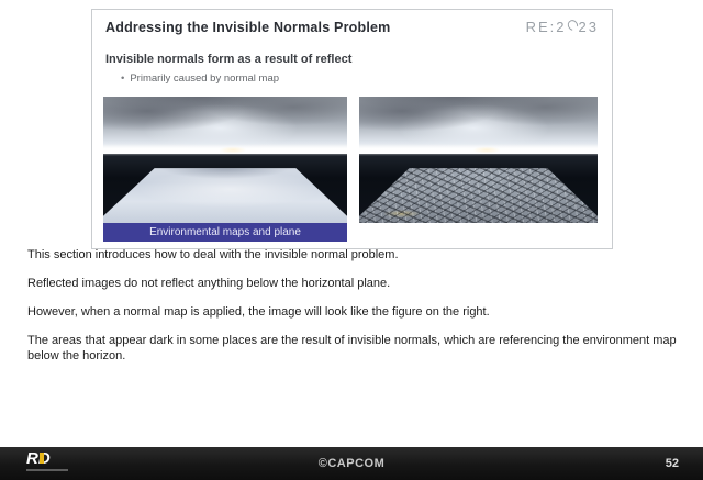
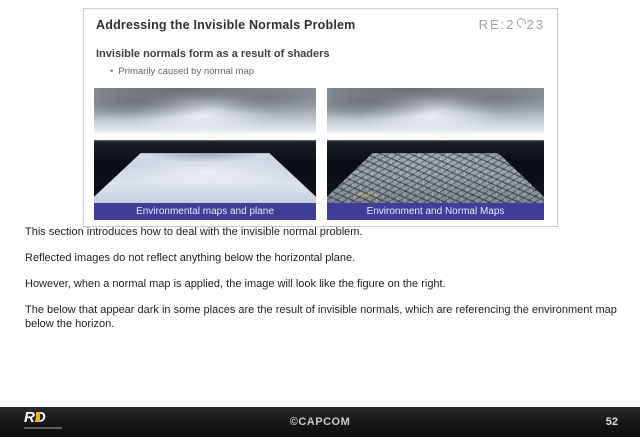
  Addressing the Invisible Normals Problem
  RE:2023
- Invisible normals form as a result of reflect
+ Invisible normals form as a result of shaders
  • Primarily caused by normal map
  Environmental maps and plane
+ Environment and Normal Maps
  This section introduces how to deal with the invisible normal problem.
  Reflected images do not reflect anything below the horizontal plane.
  However, when a normal map is applied, the image will look like the figure on the right.
- The areas that appear dark in some places are the result of invisible normals, which are referencing the environment map below the horizon.
+ The below that appear dark in some places are the result of invisible normals, which are referencing the environment map below the horizon.
  RD
  ©CAPCOM
  52
